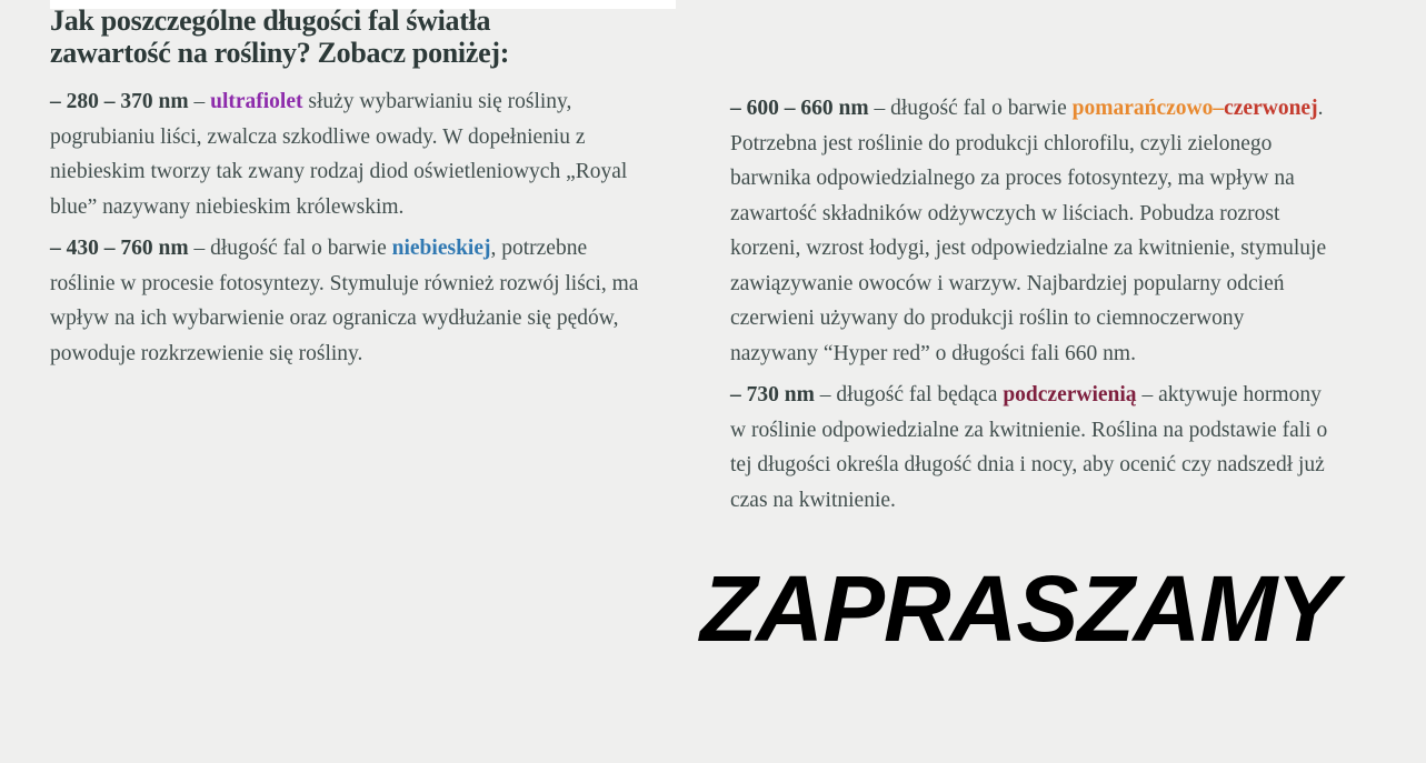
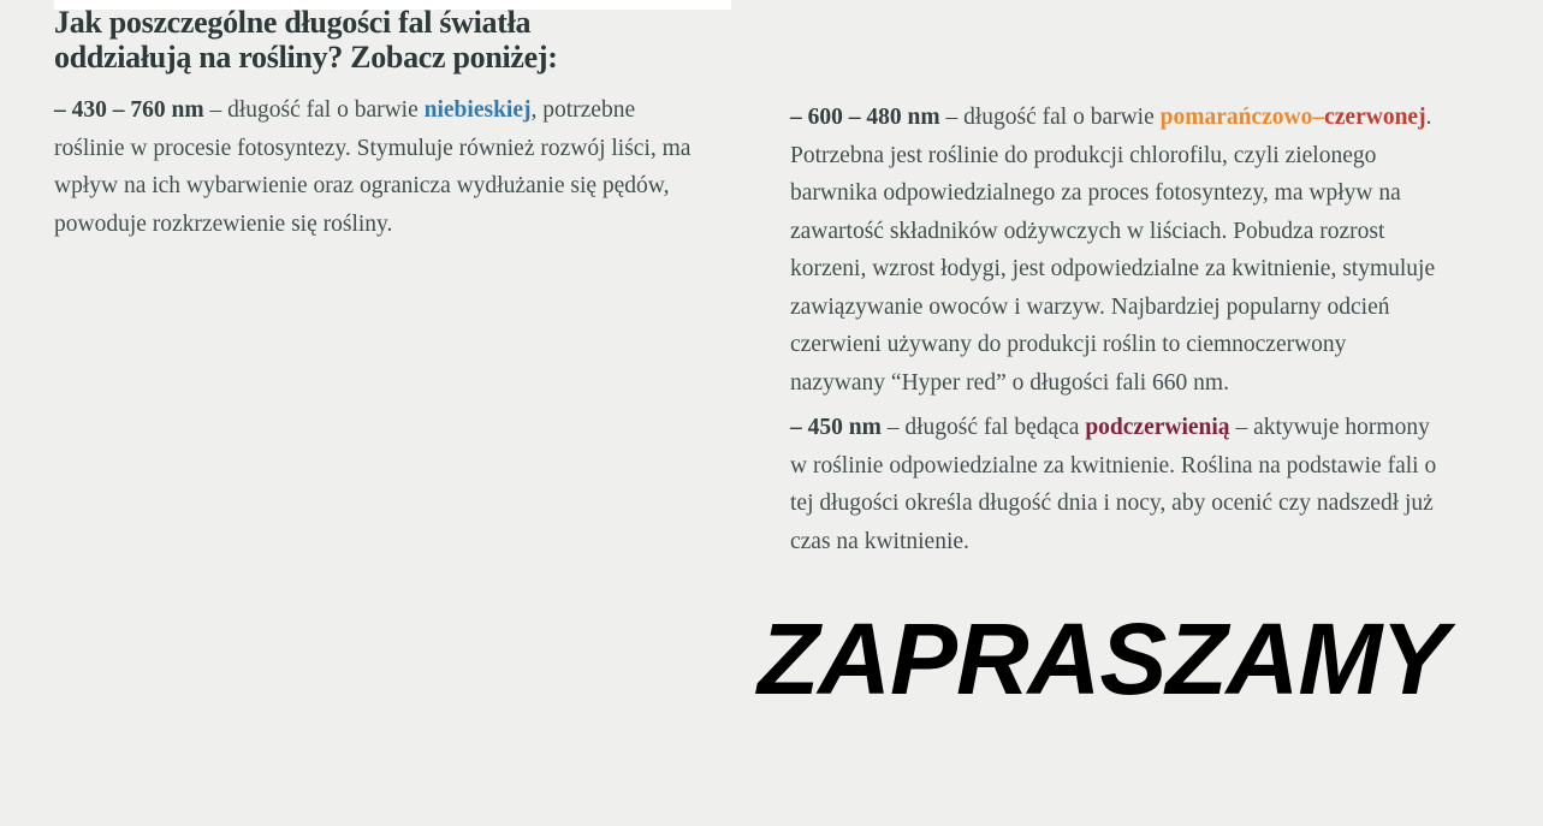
- Jak poszczególne długości fal światła zawartość na rośliny? Zobacz poniżej:
+ Jak poszczególne długości fal światła oddziałują na rośliny? Zobacz poniżej:
- – 280 – 370 nm – ultrafiolet służy wybarwianiu się rośliny, pogrubianiu liści, zwalcza szkodliwe owady. W dopełnieniu z niebieskim tworzy tak zwany rodzaj diod oświetleniowych „Royal blue” nazywany niebieskim królewskim.
  – 430 – 760 nm – długość fal o barwie niebieskiej, potrzebne roślinie w procesie fotosyntezy. Stymuluje również rozwój liści, ma wpływ na ich wybarwienie oraz ogranicza wydłużanie się pędów, powoduje rozkrzewienie się rośliny.
- – 600 – 660 nm – długość fal o barwie pomarańczowo–czerwonej. Potrzebna jest roślinie do produkcji chlorofilu, czyli zielonego barwnika odpowiedzialnego za proces fotosyntezy, ma wpływ na zawartość składników odżywczych w liściach. Pobudza rozrost korzeni, wzrost łodygi, jest odpowiedzialne za kwitnienie, stymuluje zawiązywanie owoców i warzyw. Najbardziej popularny odcień czerwieni używany do produkcji roślin to ciemnoczerwony nazywany “Hyper red” o długości fali 660 nm.
+ – 600 – 480 nm – długość fal o barwie pomarańczowo–czerwonej. Potrzebna jest roślinie do produkcji chlorofilu, czyli zielonego barwnika odpowiedzialnego za proces fotosyntezy, ma wpływ na zawartość składników odżywczych w liściach. Pobudza rozrost korzeni, wzrost łodygi, jest odpowiedzialne za kwitnienie, stymuluje zawiązywanie owoców i warzyw. Najbardziej popularny odcień czerwieni używany do produkcji roślin to ciemnoczerwony nazywany “Hyper red” o długości fali 660 nm.
- – 730 nm – długość fal będąca podczerwienią – aktywuje hormony w roślinie odpowiedzialne za kwitnienie. Roślina na podstawie fali o tej długości określa długość dnia i nocy, aby ocenić czy nadszedł już czas na kwitnienie.
+ – 450 nm – długość fal będąca podczerwienią – aktywuje hormony w roślinie odpowiedzialne za kwitnienie. Roślina na podstawie fali o tej długości określa długość dnia i nocy, aby ocenić czy nadszedł już czas na kwitnienie.
  ZAPRASZAMY
